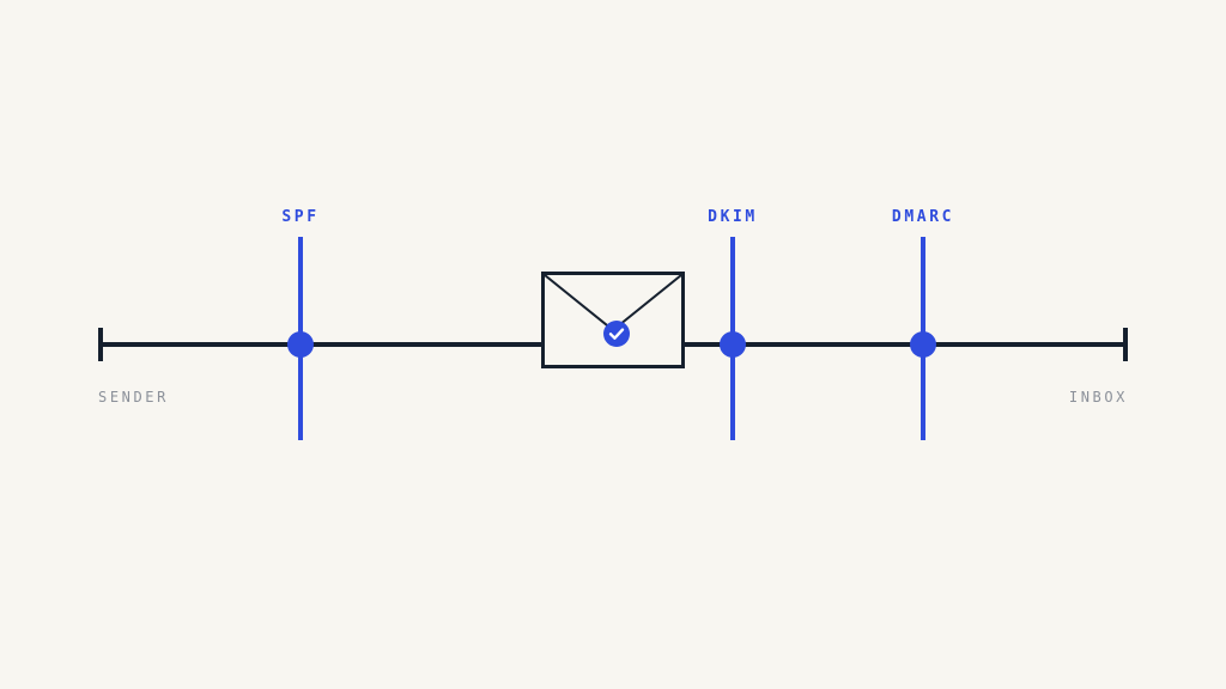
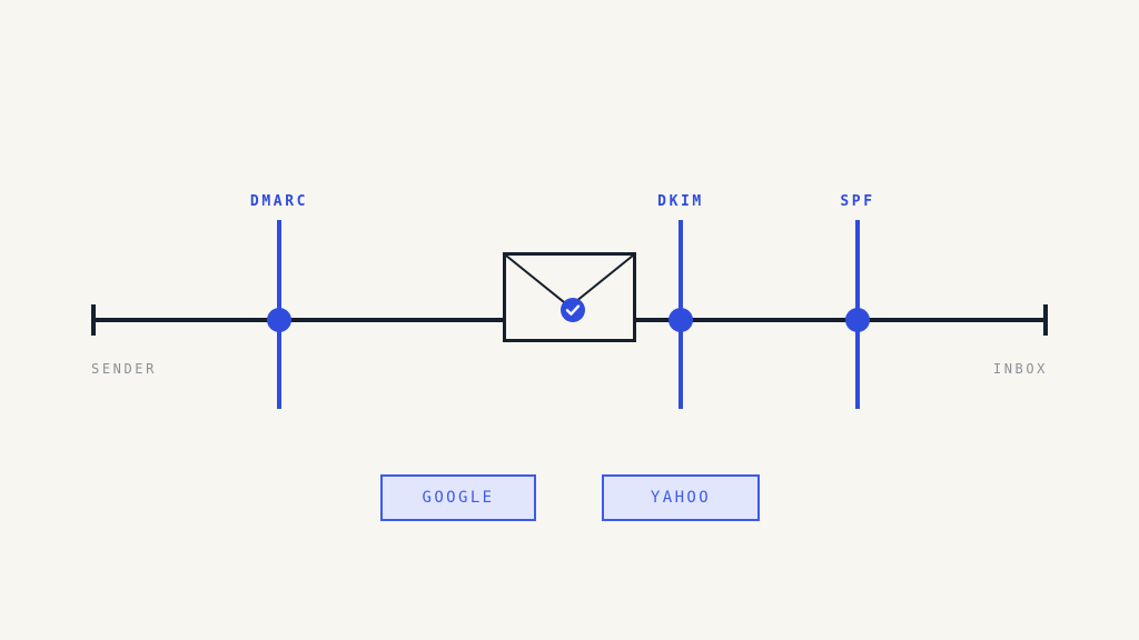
- SPF
+ DMARC
  DKIM
- DMARC
+ SPF
  SENDER
  INBOX
+ GOOGLE
+ YAHOO
